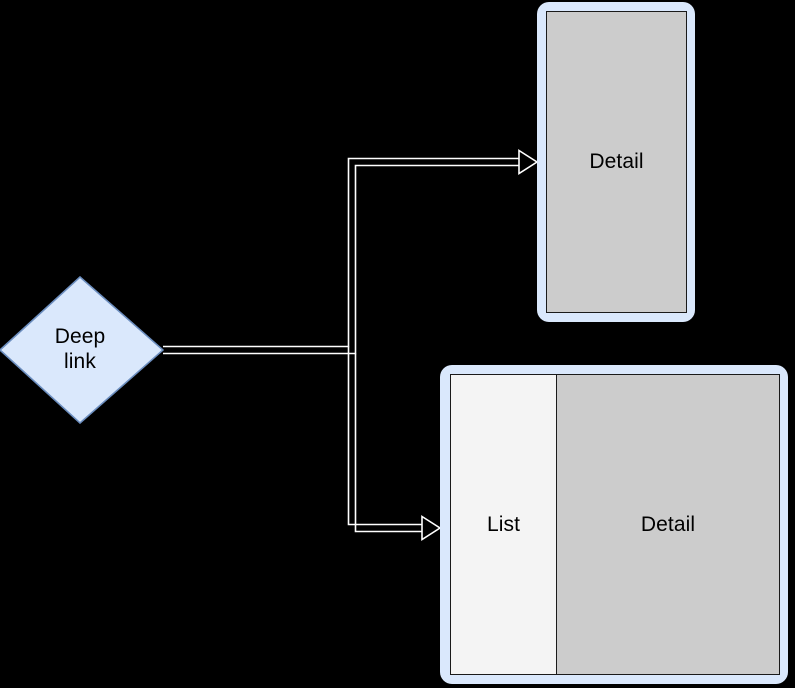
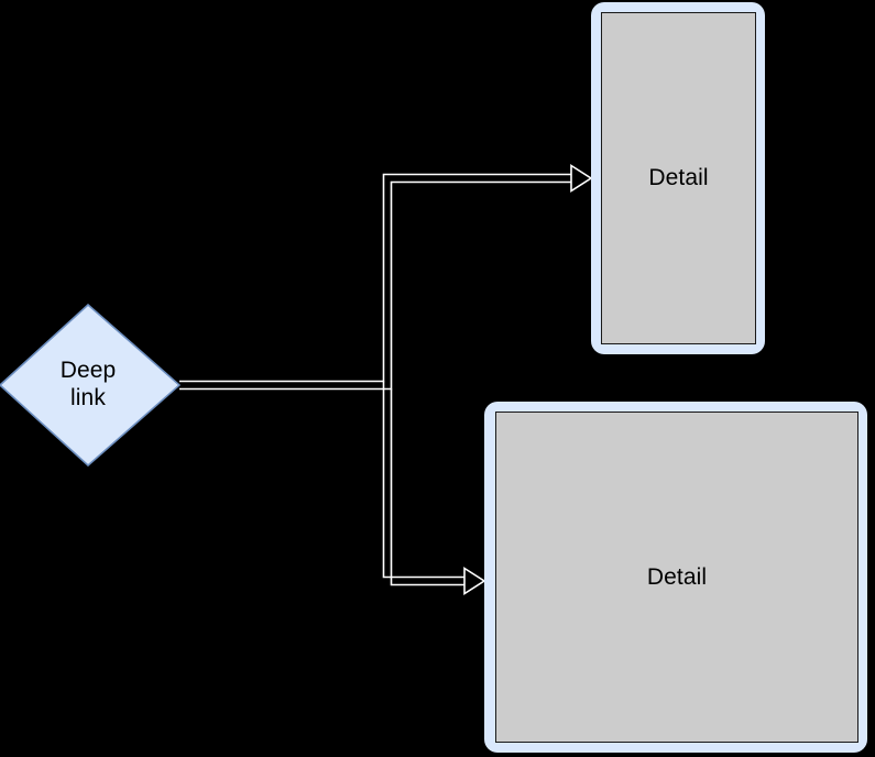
  Deep
  link
  Detail
- List
  Detail
